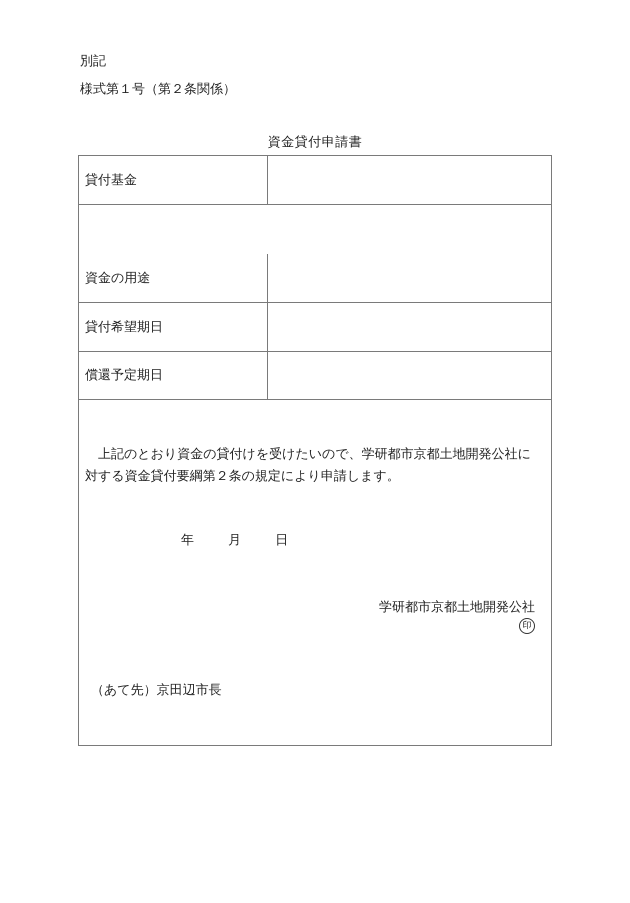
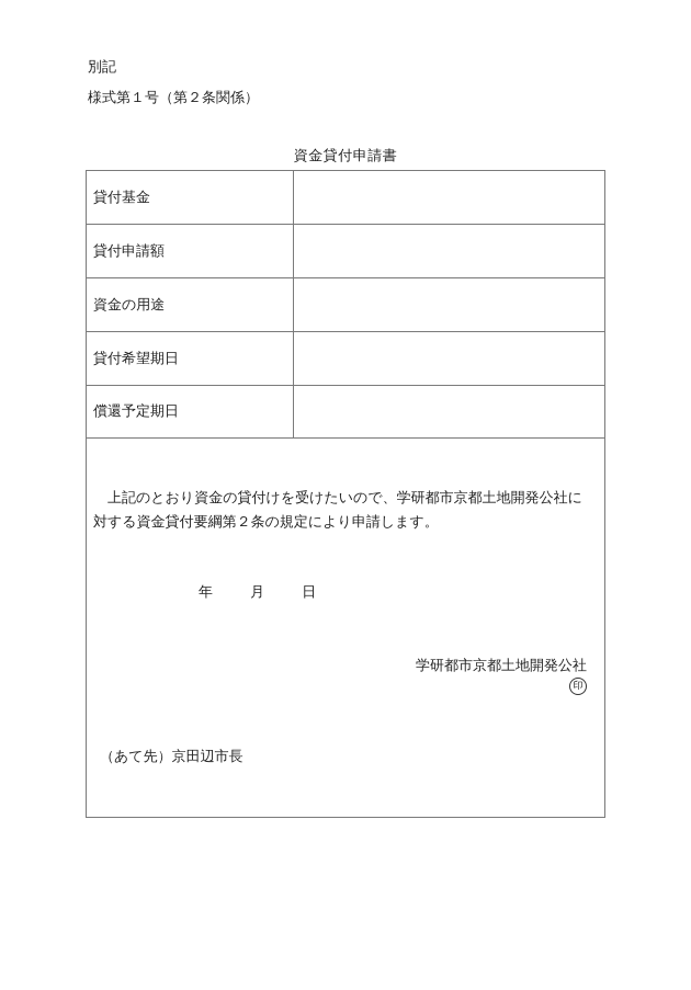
  別記
  様式第１号（第２条関係）
  資金貸付申請書
  貸付基金
+ 貸付申請額
  資金の用途
  貸付希望期日
  償還予定期日
  上記のとおり資金の貸付けを受けたいので、学研都市京都土地開発公社に
  対する資金貸付要綱第２条の規定により申請します。
  年 月 日
  学研都市京都土地開発公社
  印
  （あて先）京田辺市長
